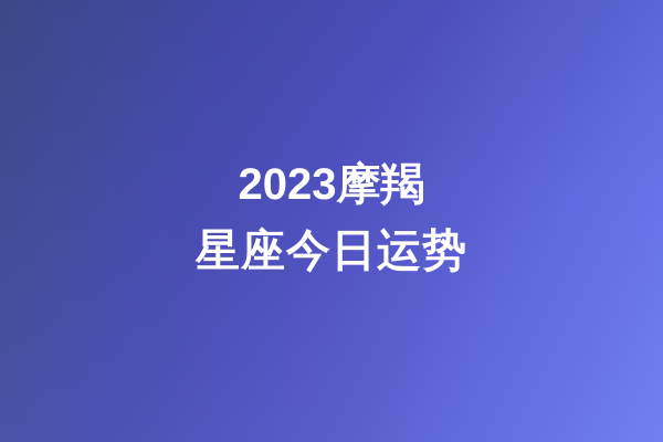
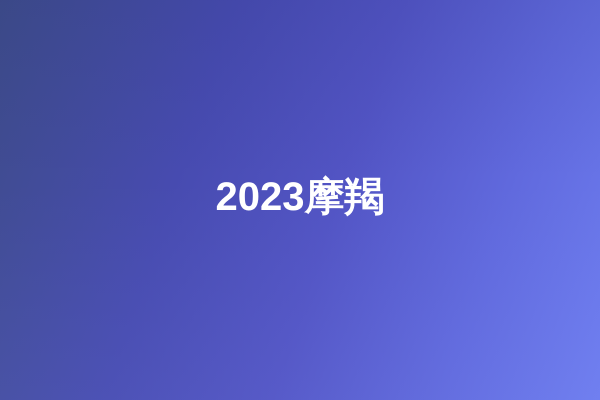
  2023摩羯
- 星座今日运势
